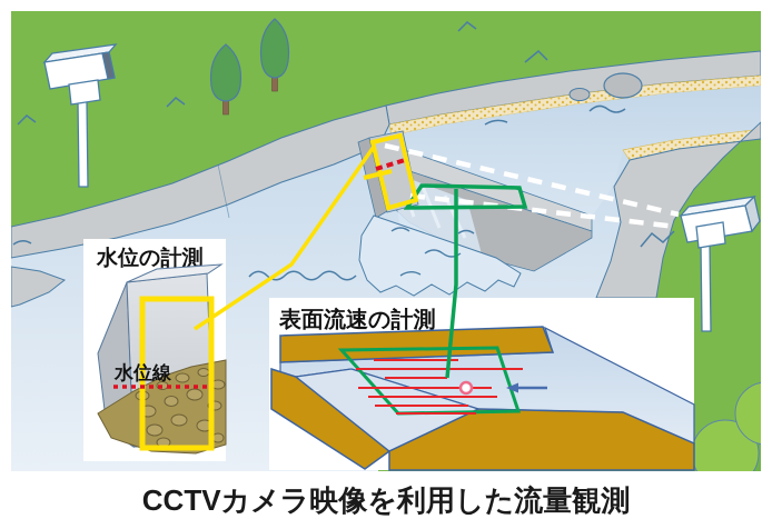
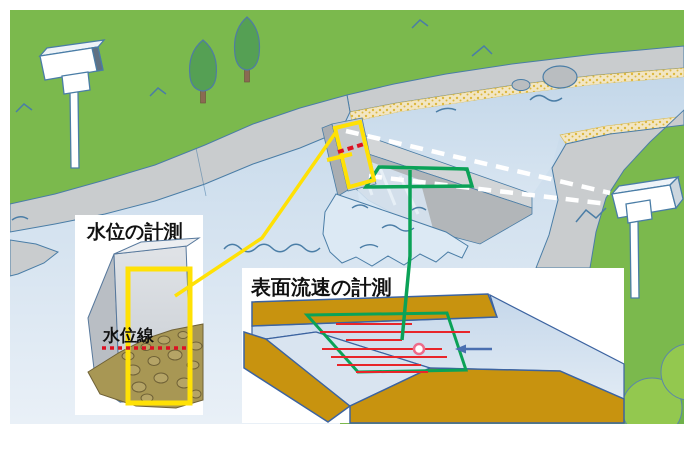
  水位の計測
  水位線
  表面流速の計測
- CCTVカメラ映像を利用した流量観測
